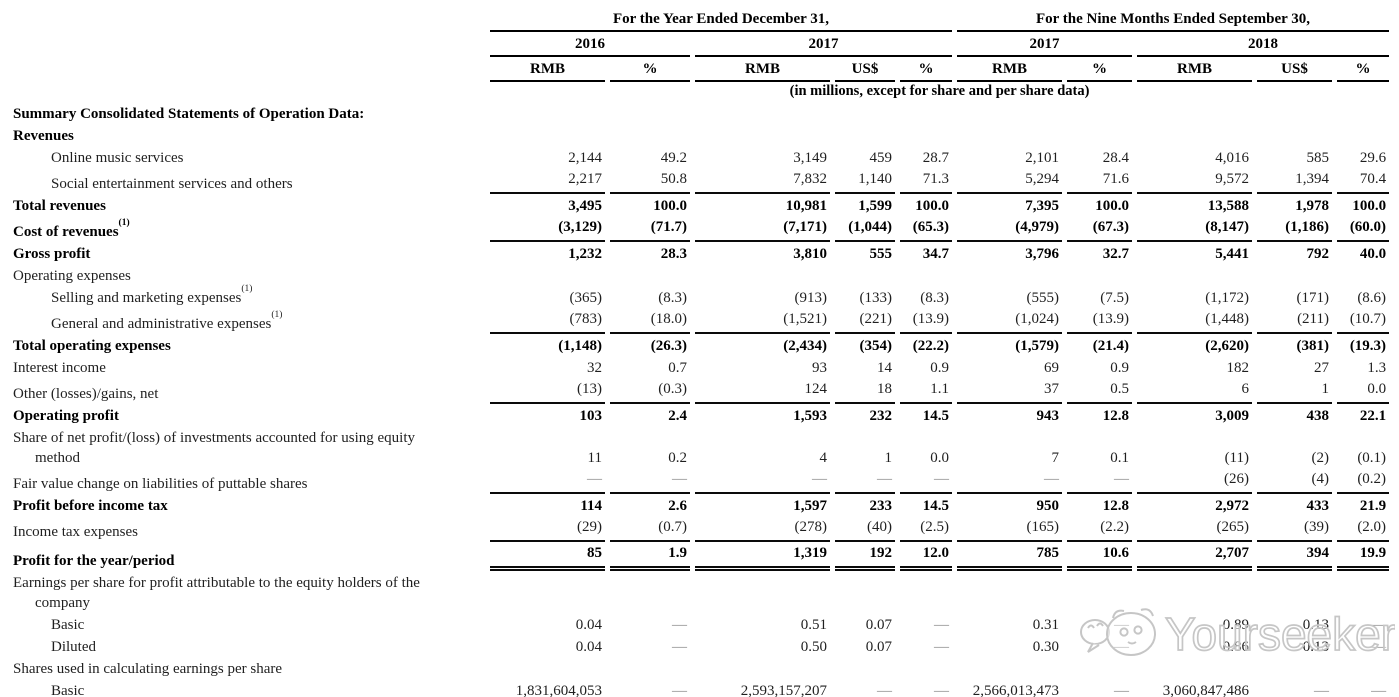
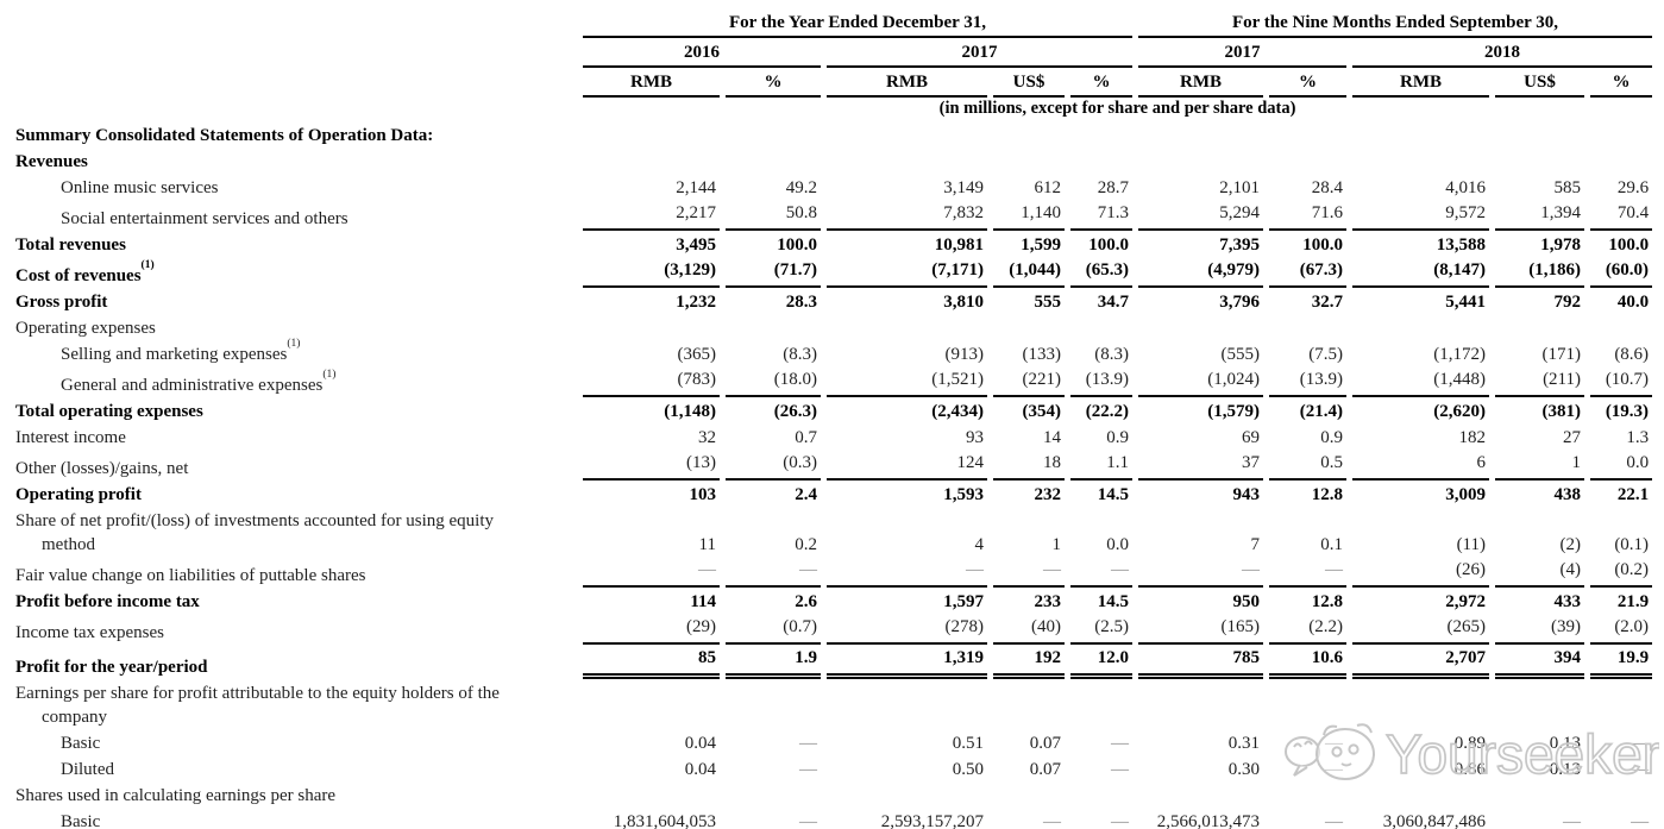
  	For the Year Ended December 31,	For the Nine Months Ended September 30,
  	2016	2017	2017	2018
  	RMB	%	RMB	US$	%	RMB	%	RMB	US$	%
  	(in millions, except for share and per share data)
  Summary Consolidated Statements of Operation Data:
  Revenues
- Online music services	2,144	49.2	3,149	459	28.7	2,101	28.4	4,016	585	29.6
+ Online music services	2,144	49.2	3,149	612	28.7	2,101	28.4	4,016	585	29.6
  Social entertainment services and others	2,217	50.8	7,832	1,140	71.3	5,294	71.6	9,572	1,394	70.4
  Total revenues	3,495	100.0	10,981	1,599	100.0	7,395	100.0	13,588	1,978	100.0
  Cost of revenues(1)	(3,129)	(71.7)	(7,171)	(1,044)	(65.3)	(4,979)	(67.3)	(8,147)	(1,186)	(60.0)
  Gross profit	1,232	28.3	3,810	555	34.7	3,796	32.7	5,441	792	40.0
  Operating expenses
  Selling and marketing expenses(1)	(365)	(8.3)	(913)	(133)	(8.3)	(555)	(7.5)	(1,172)	(171)	(8.6)
  General and administrative expenses(1)	(783)	(18.0)	(1,521)	(221)	(13.9)	(1,024)	(13.9)	(1,448)	(211)	(10.7)
  Total operating expenses	(1,148)	(26.3)	(2,434)	(354)	(22.2)	(1,579)	(21.4)	(2,620)	(381)	(19.3)
  Interest income	32	0.7	93	14	0.9	69	0.9	182	27	1.3
  Other (losses)/gains, net	(13)	(0.3)	124	18	1.1	37	0.5	6	1	0.0
  Operating profit	103	2.4	1,593	232	14.5	943	12.8	3,009	438	22.1
  Share of net profit/(loss) of investments accounted for using equity method	11	0.2	4	1	0.0	7	0.1	(11)	(2)	(0.1)
  Fair value change on liabilities of puttable shares	—	—	—	—	—	—	—	(26)	(4)	(0.2)
  Profit before income tax	114	2.6	1,597	233	14.5	950	12.8	2,972	433	21.9
  Income tax expenses	(29)	(0.7)	(278)	(40)	(2.5)	(165)	(2.2)	(265)	(39)	(2.0)
  Profit for the year/period	85	1.9	1,319	192	12.0	785	10.6	2,707	394	19.9
  Earnings per share for profit attributable to the equity holders of the company
  Basic	0.04	—	0.51	0.07	—	0.31	—	0.89	0.13	—
  Diluted	0.04	—	0.50	0.07	—	0.30	—	0.86	0.13	—
  Shares used in calculating earnings per share
  Basic	1,831,604,053	—	2,593,157,207	—	—	2,566,013,473	—	3,060,847,486	—	—
  Yourseeker
